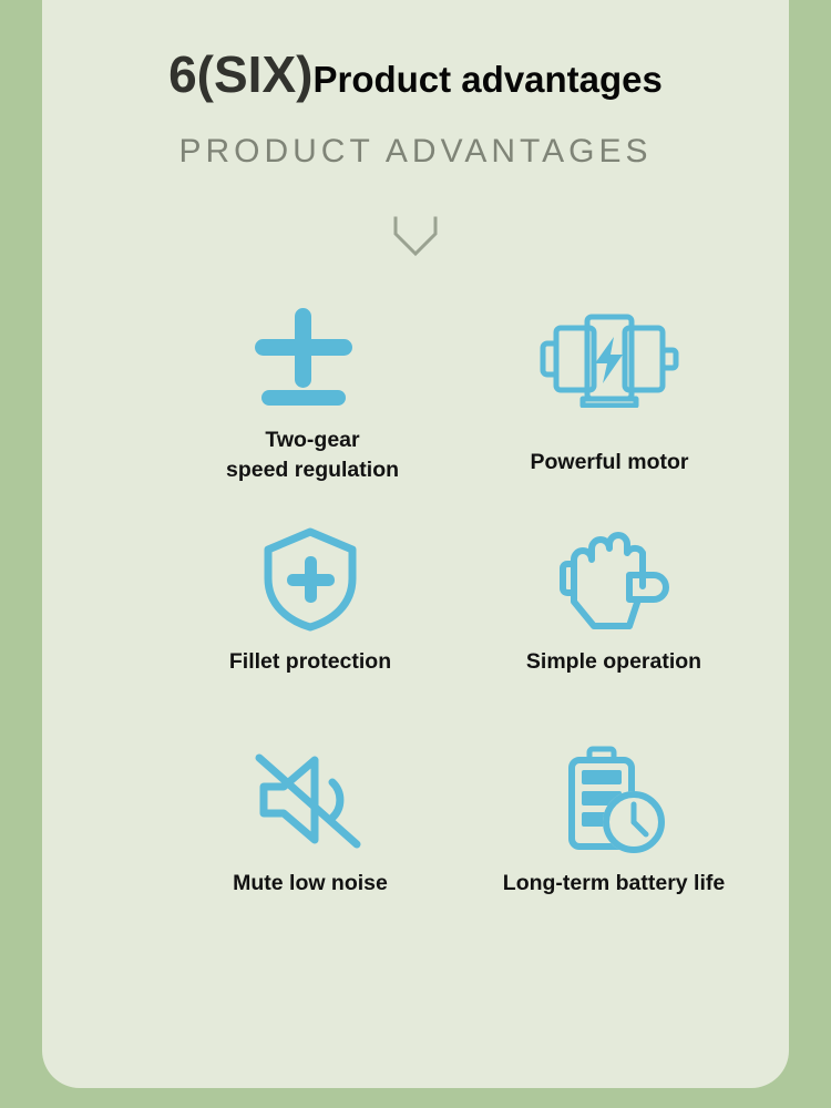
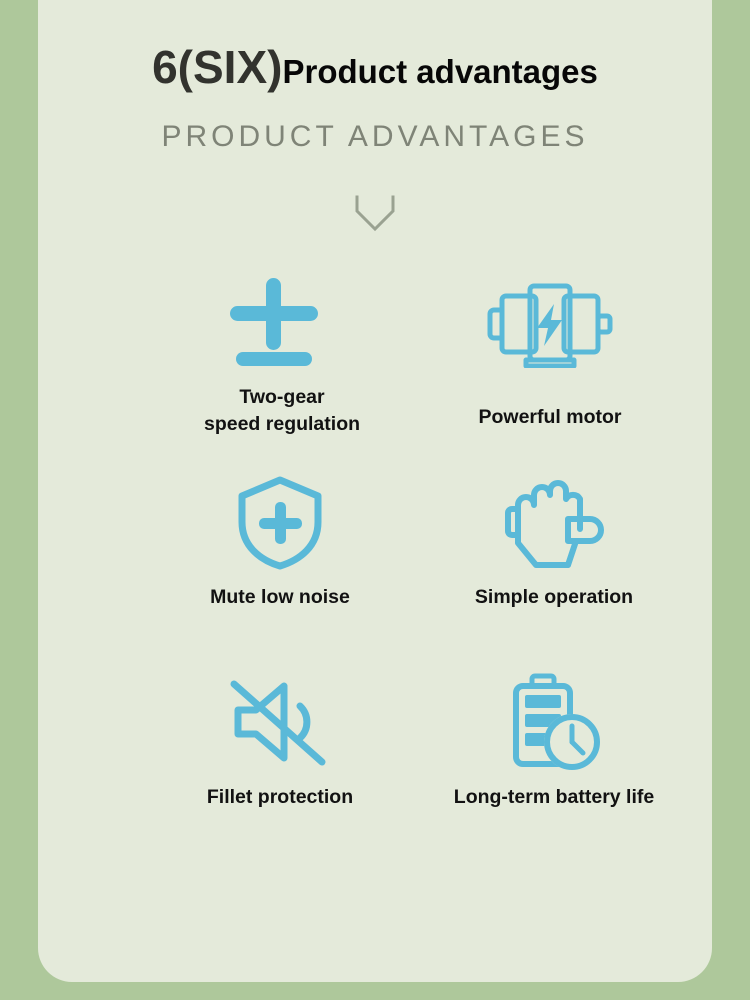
  6(SIX)Product advantages
  PRODUCT ADVANTAGES
  Two-gear
  speed regulation
  Powerful motor
- Fillet protection
+ Mute low noise
  Simple operation
- Mute low noise
+ Fillet protection
  Long-term battery life
